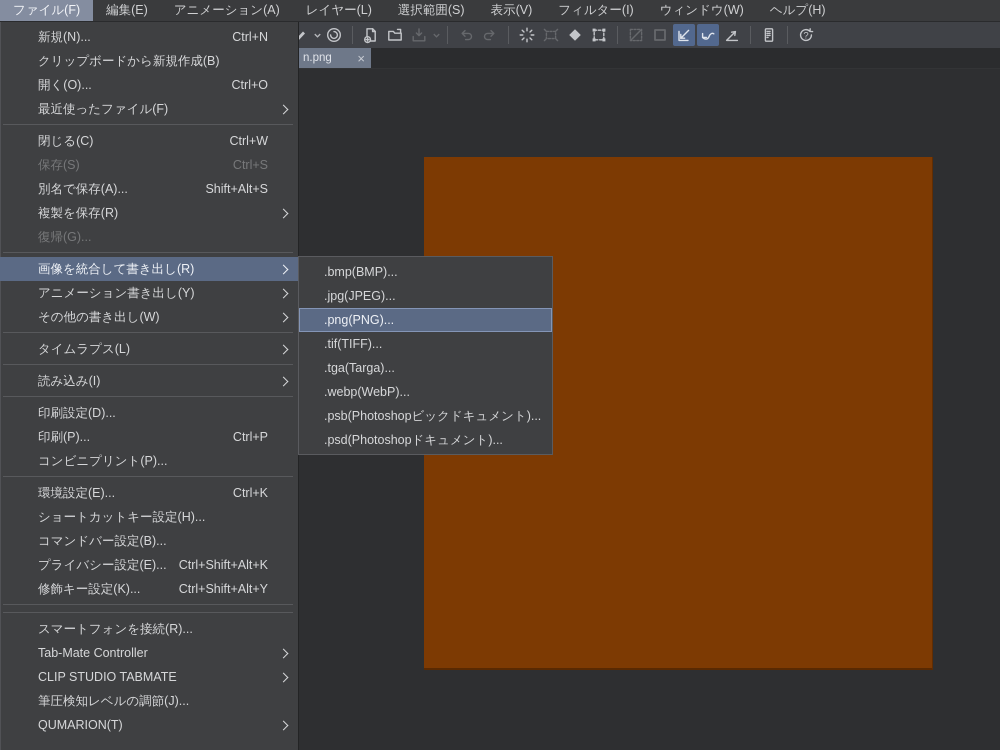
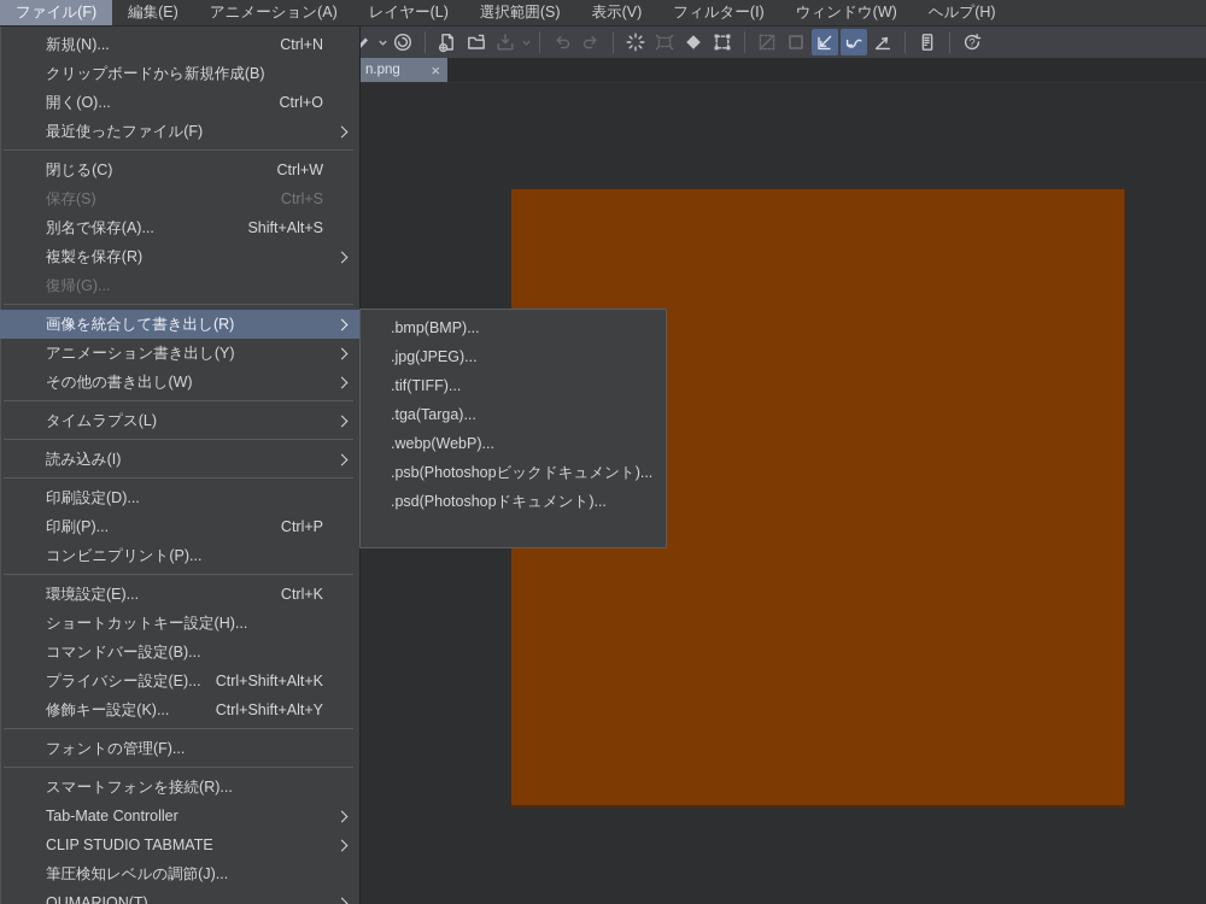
  ファイル(F)
  編集(E)
  アニメーション(A)
  レイヤー(L)
  選択範囲(S)
  表示(V)
  フィルター(I)
  ウィンドウ(W)
  ヘルプ(H)
  ?
  n.png
  ×
  新規(N)...
  Ctrl+N
  クリップボードから新規作成(B)
  開く(O)...
  Ctrl+O
  最近使ったファイル(F)
  閉じる(C)
  Ctrl+W
  保存(S)
  Ctrl+S
  別名で保存(A)...
  Shift+Alt+S
  複製を保存(R)
  復帰(G)...
  画像を統合して書き出し(R)
  アニメーション書き出し(Y)
  その他の書き出し(W)
  タイムラプス(L)
  読み込み(I)
  印刷設定(D)...
  印刷(P)...
  Ctrl+P
  コンビニプリント(P)...
  環境設定(E)...
  Ctrl+K
  ショートカットキー設定(H)...
  コマンドバー設定(B)...
  プライバシー設定(E)...
  Ctrl+Shift+Alt+K
  修飾キー設定(K)...
  Ctrl+Shift+Alt+Y
+ フォントの管理(F)...
  スマートフォンを接続(R)...
  Tab-Mate Controller
  CLIP STUDIO TABMATE
  筆圧検知レベルの調節(J)...
  QUMARION(T)
  .bmp(BMP)...
  .jpg(JPEG)...
- .png(PNG)...
  .tif(TIFF)...
  .tga(Targa)...
  .webp(WebP)...
  .psb(Photoshopビックドキュメント)...
  .psd(Photoshopドキュメント)...
